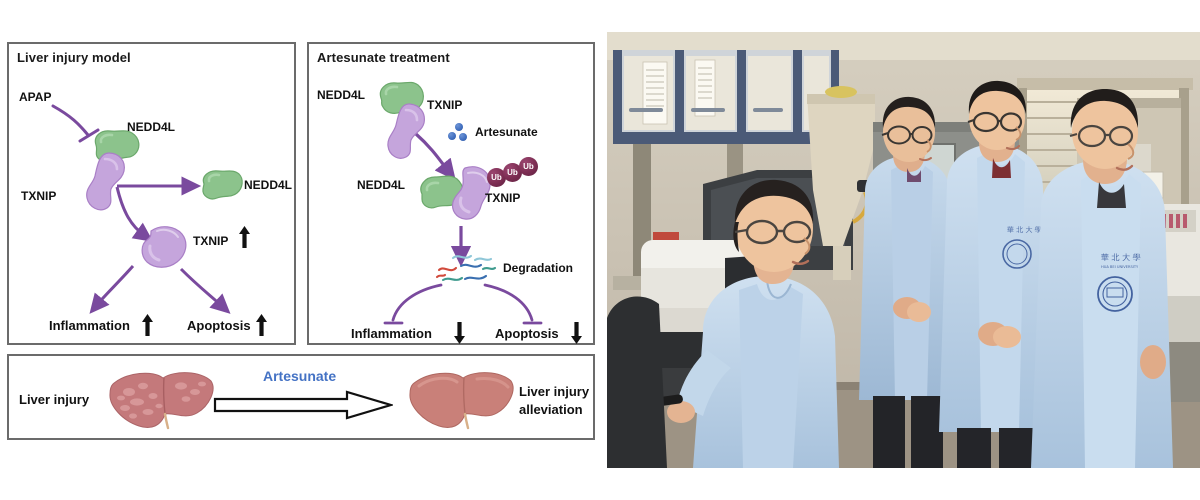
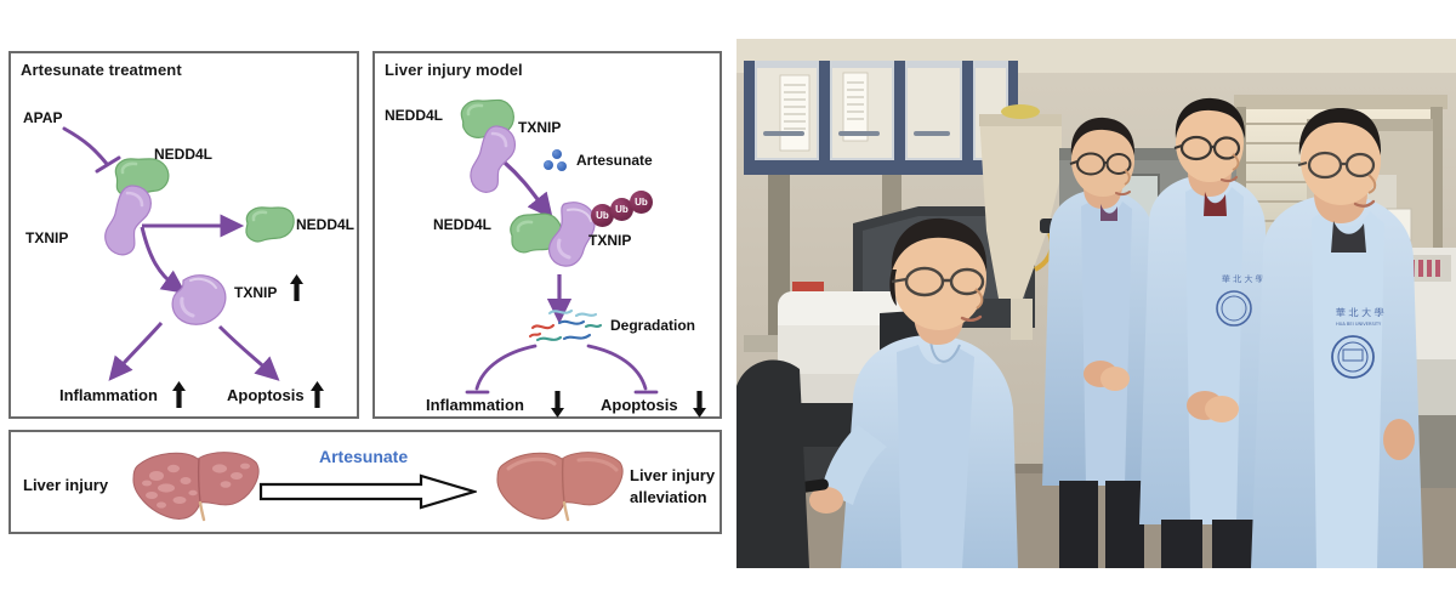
- Liver injury model
+ Artesunate treatment
  APAP
  NEDD4L
  TXNIP
  NEDD4L
  TXNIP
  Inflammation
  Apoptosis
- Artesunate treatment
+ Liver injury model
  NEDD4L
  TXNIP
  Artesunate
  NEDD4L
  Ub
  Ub
  Ub
  TXNIP
  Degradation
  Inflammation
  Apoptosis
  Liver injury
  Artesunate
  Liver injury
  alleviation
  華 北 大 學
  華 北 大 學
